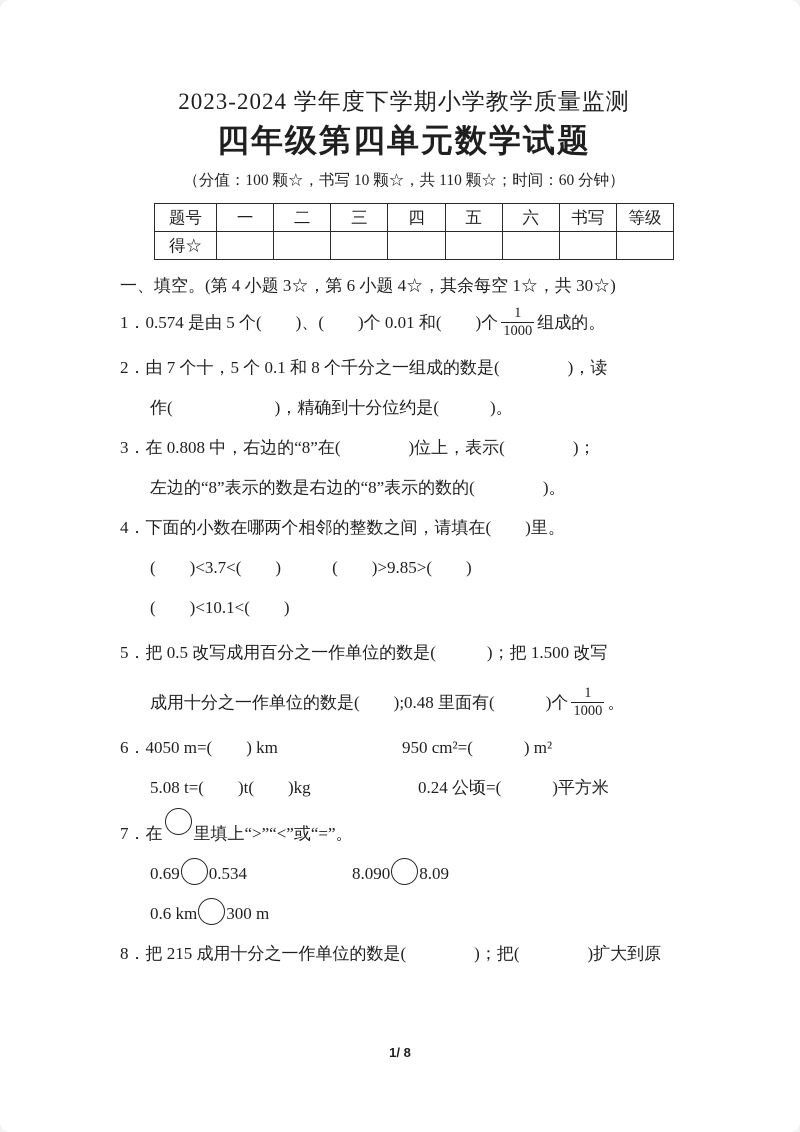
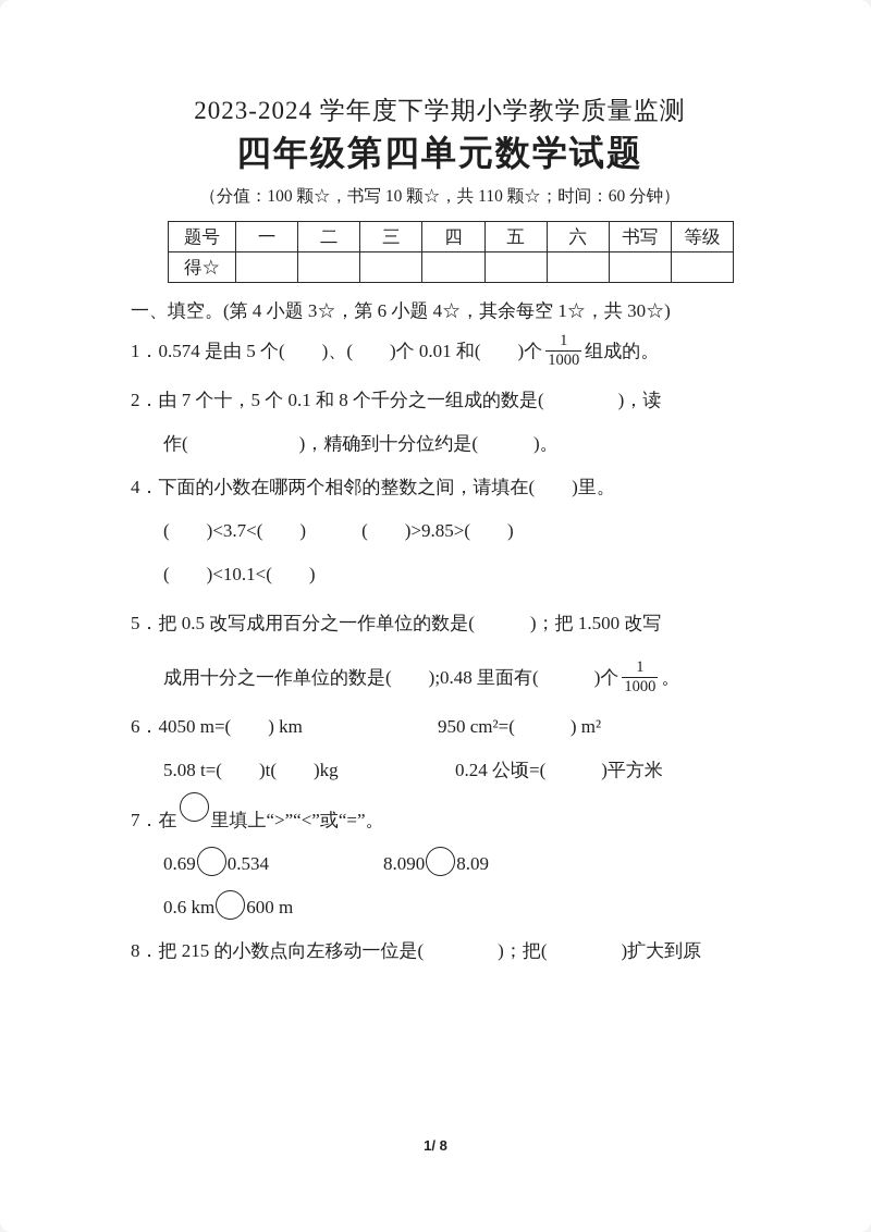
  2023-2024 学年度下学期小学教学质量监测
  四年级第四单元数学试题
  （分值：100 颗☆，书写 10 颗☆，共 110 颗☆；时间：60 分钟）
  题号	一	二	三	四	五	六	书写	等级
  得☆
  一、填空。(第 4 小题 3☆，第 6 小题 4☆，其余每空 1☆，共 30☆)
  1．0.574 是由 5 个( )、( )个 0.01 和( )个
  1
  1000
  组成的。
  2．由 7 个十，5 个 0.1 和 8 个千分之一组成的数是( )，读
  作( )，精确到十分位约是( )。
- 3．在 0.808 中，右边的“8”在( )位上，表示( )；
- 左边的“8”表示的数是右边的“8”表示的数的( )。
  4．下面的小数在哪两个相邻的整数之间，请填在( )里。
  ( )<3.7<( ) ( )>9.85>( )
  ( )<10.1<( )
  5．把 0.5 改写成用百分之一作单位的数是( )；把 1.500 改写
  成用十分之一作单位的数是( );0.48 里面有( )个
  1
  1000
  。
  6．4050 m=( ) km
  950 cm²=( ) m²
  5.08 t=( )t( )kg
  0.24 公顷=( )平方米
  7．在 里填上“>”“<”或“=”。
  0.69 0.534
  8.090 8.09
- 0.6 km 300 m
+ 0.6 km 600 m
- 8．把 215 成用十分之一作单位的数是( )；把( )扩大到原
+ 8．把 215 的小数点向左移动一位是( )；把( )扩大到原
  1/ 8
